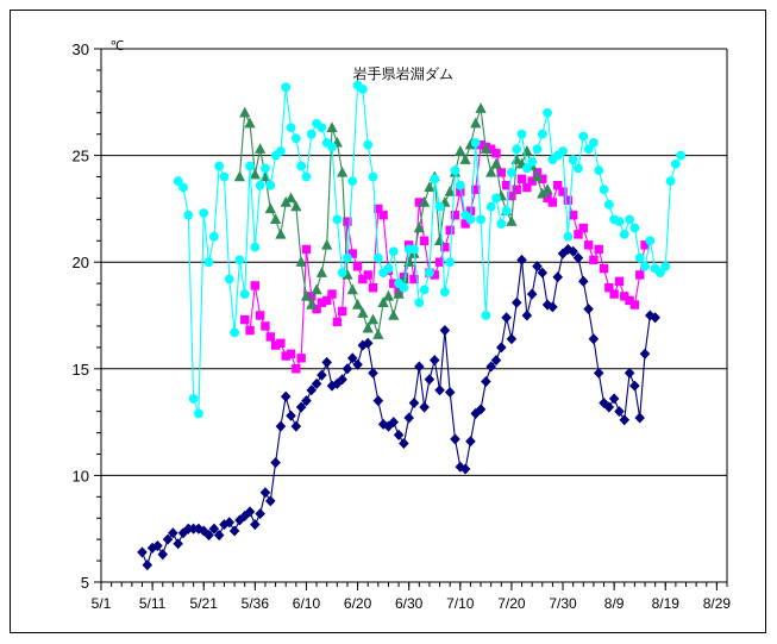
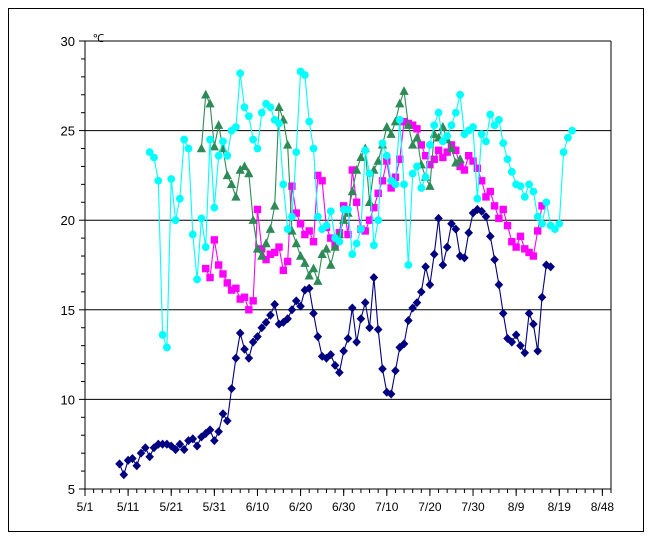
  ℃
- 岩手県岩淵ダム
  5
  10
  15
  20
  25
  30
  5/1
  5/11
  5/21
- 5/36
+ 5/31
  6/10
  6/20
  6/30
  7/10
  7/20
  7/30
  8/9
  8/19
- 8/29
+ 8/48
